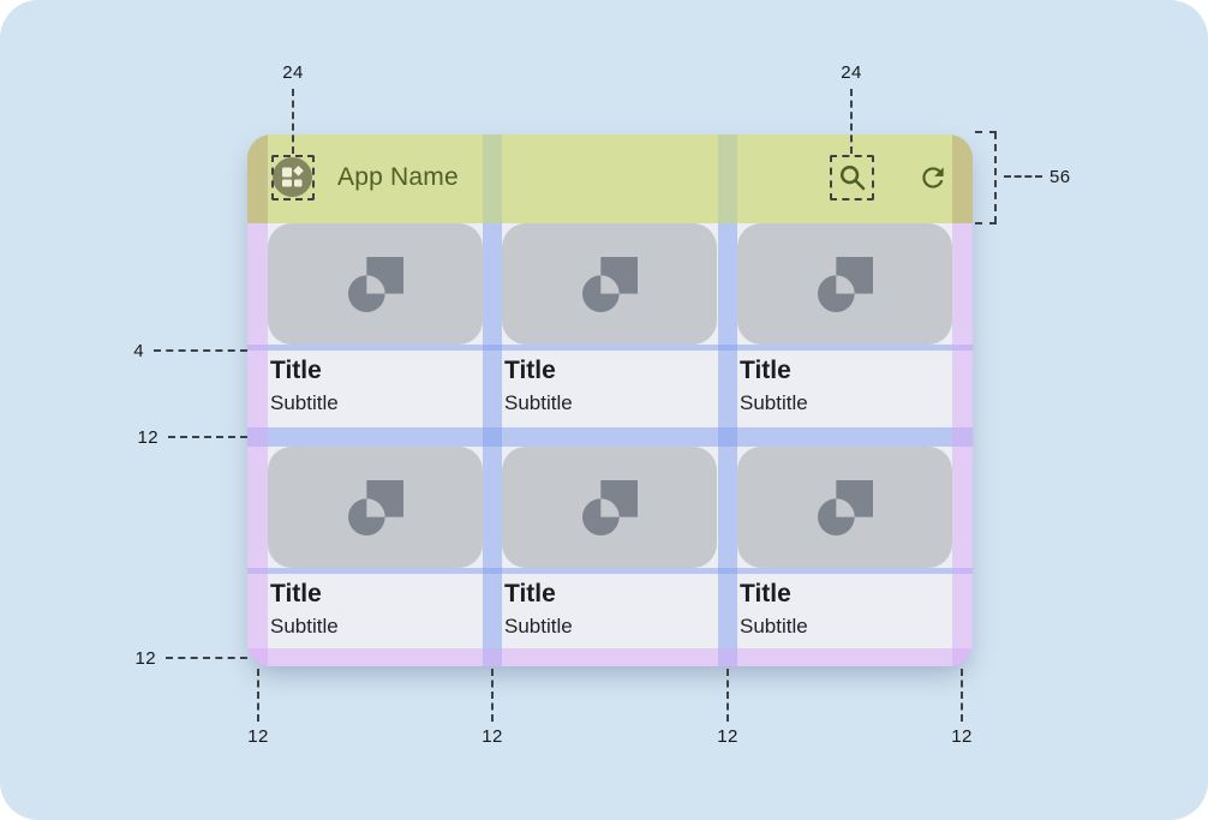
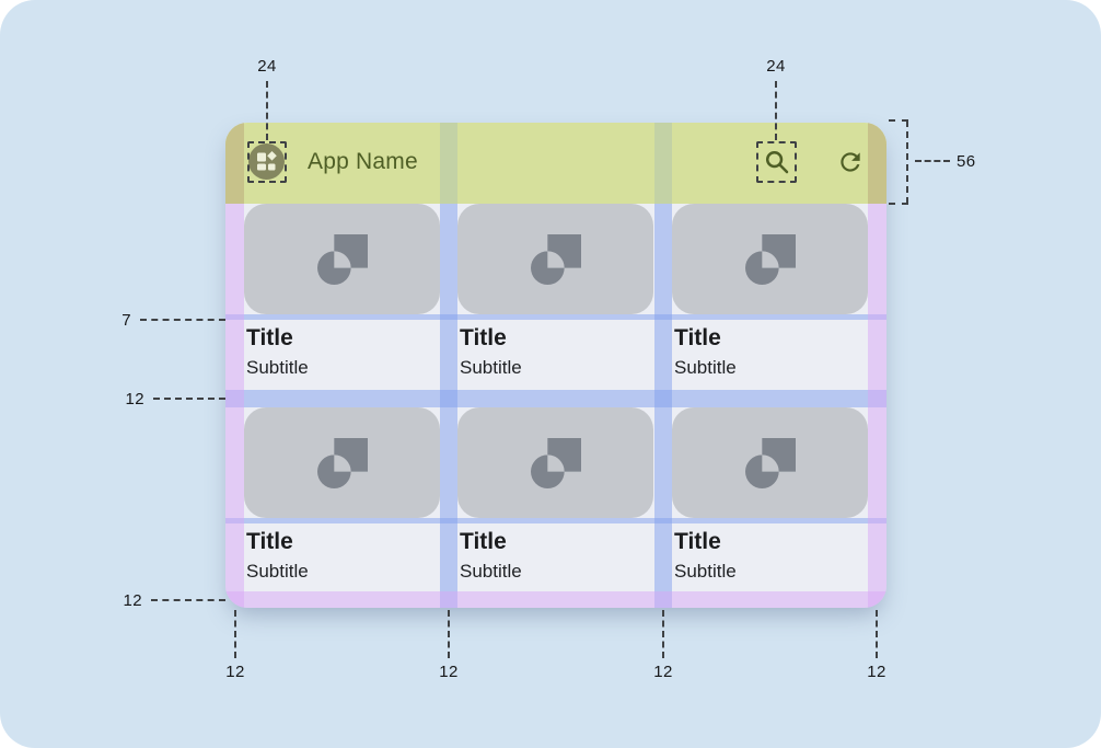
  Title
  Subtitle
  Title
  Subtitle
  Title
  Subtitle
  Title
  Subtitle
  Title
  Subtitle
  Title
  Subtitle
  App Name
  24
  24
  56
- 4
+ 7
  12
  12
  12
  12
  12
  12
